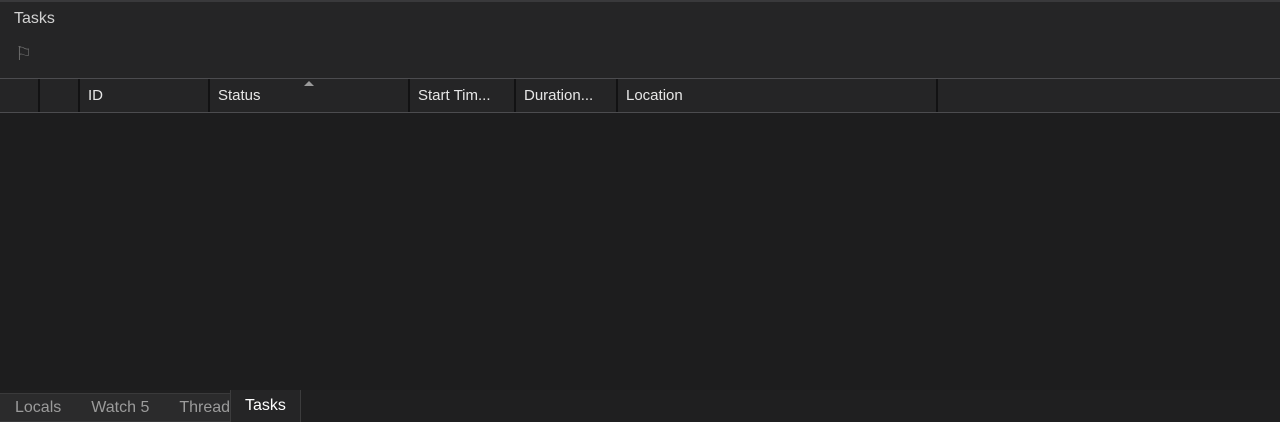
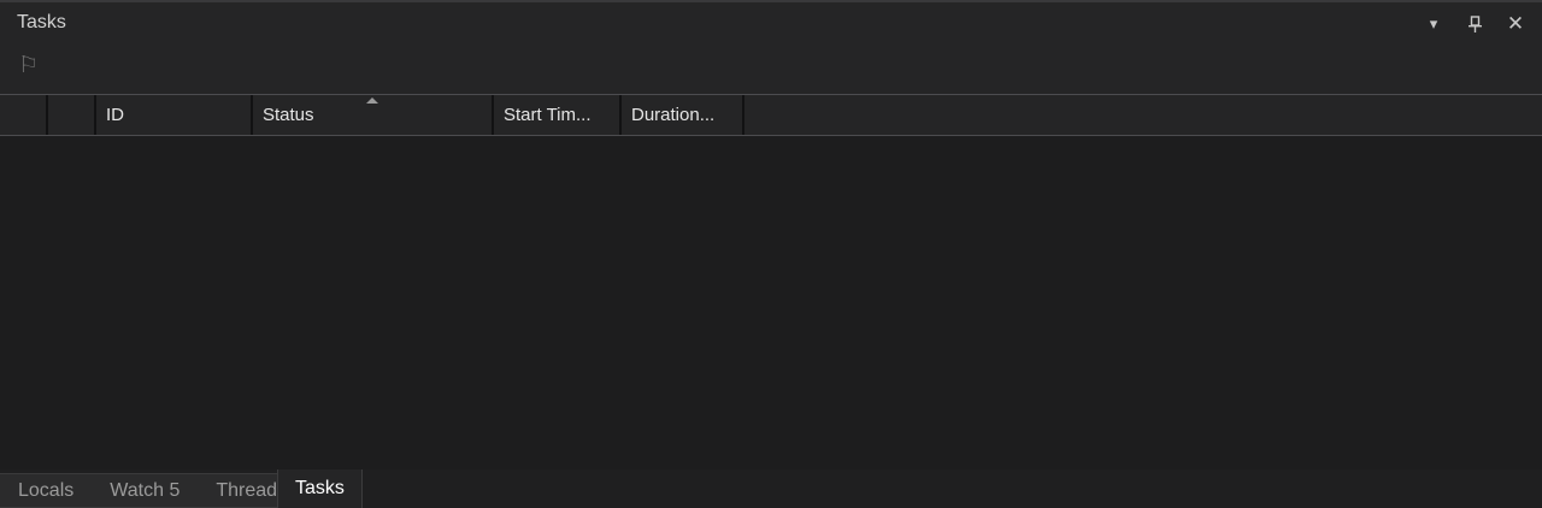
  Tasks
+ ▾
+ ✕
  ⚐
  ID
  Status
  Start Tim...
  Duration...
- Location
  Locals
  Watch 5
  Thread
  Tasks
